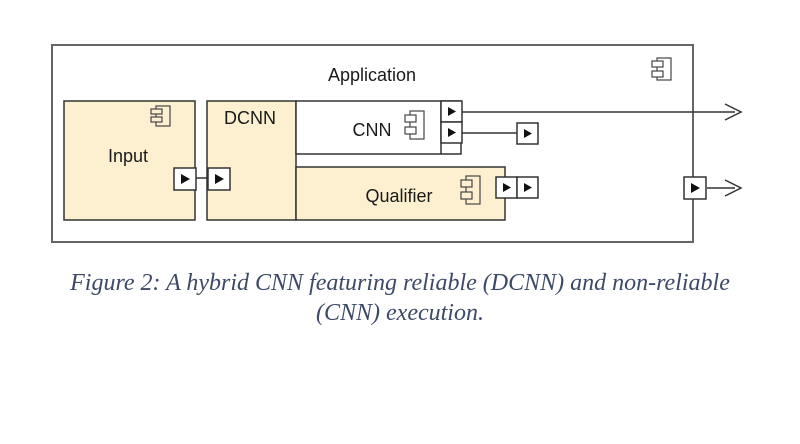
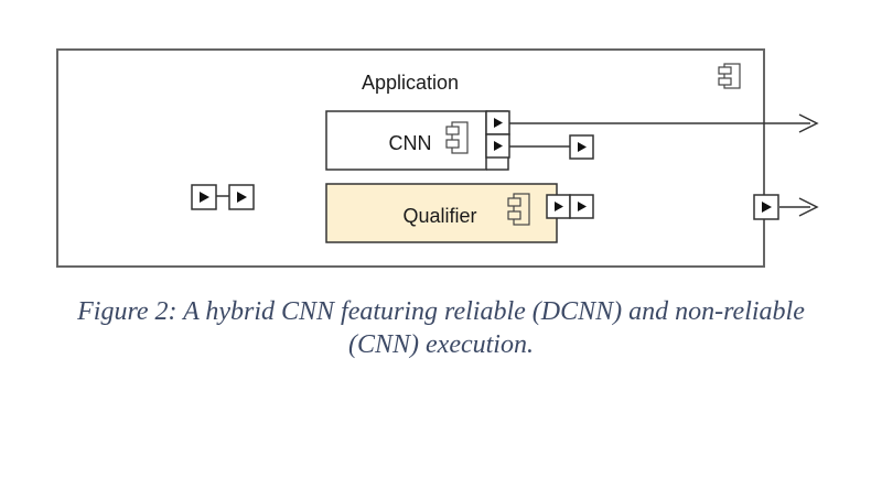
  Application
- Input
- DCNN
  CNN
  Qualifier
  Figure 2: A hybrid CNN featuring reliable (DCNN) and non-reliable
  (CNN) execution.
